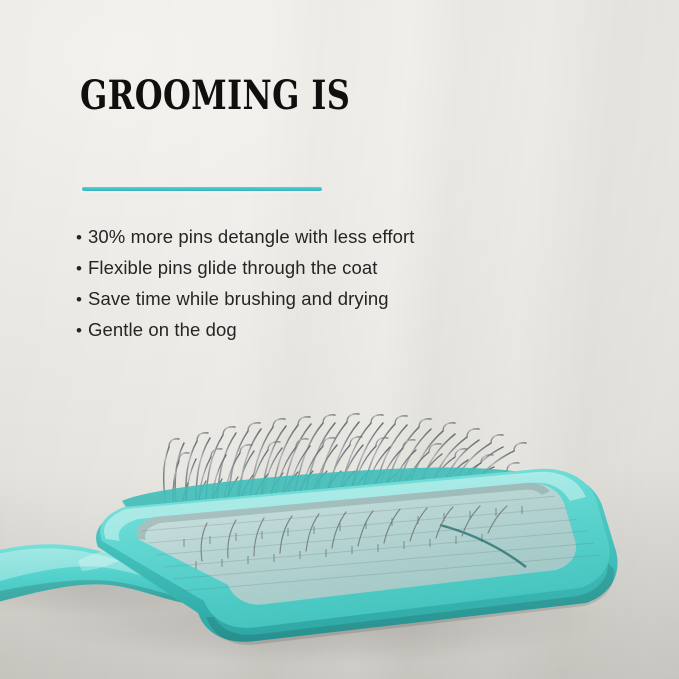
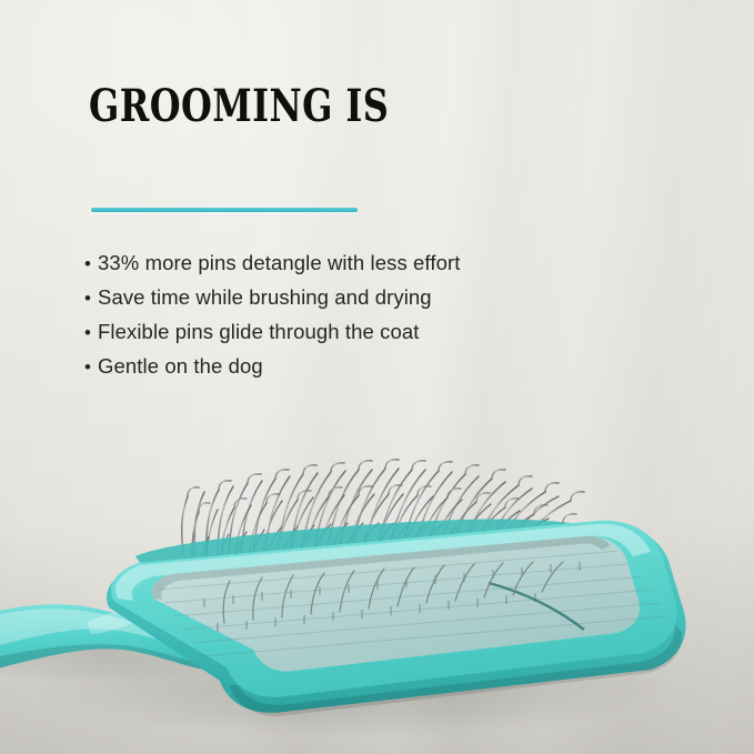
  GROOMING IS
  •
- 30% more pins detangle with less effort
+ 33% more pins detangle with less effort
  •
- Flexible pins glide through the coat
+ Save time while brushing and drying
  •
- Save time while brushing and drying
+ Flexible pins glide through the coat
  •
  Gentle on the dog
